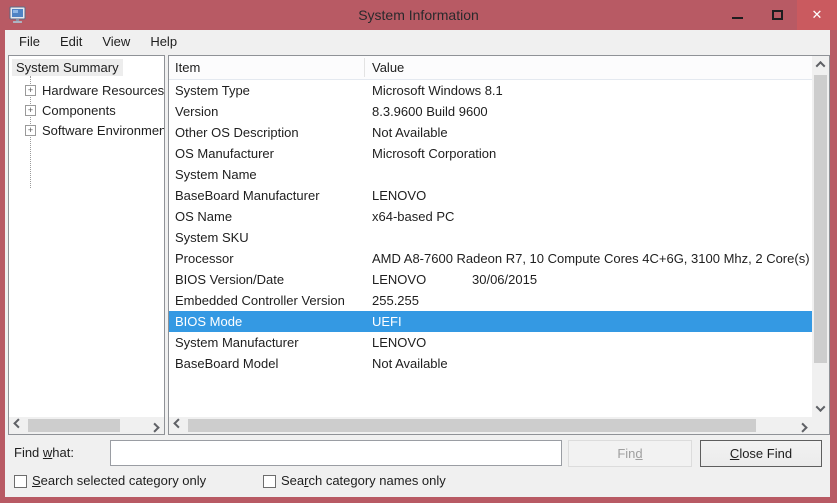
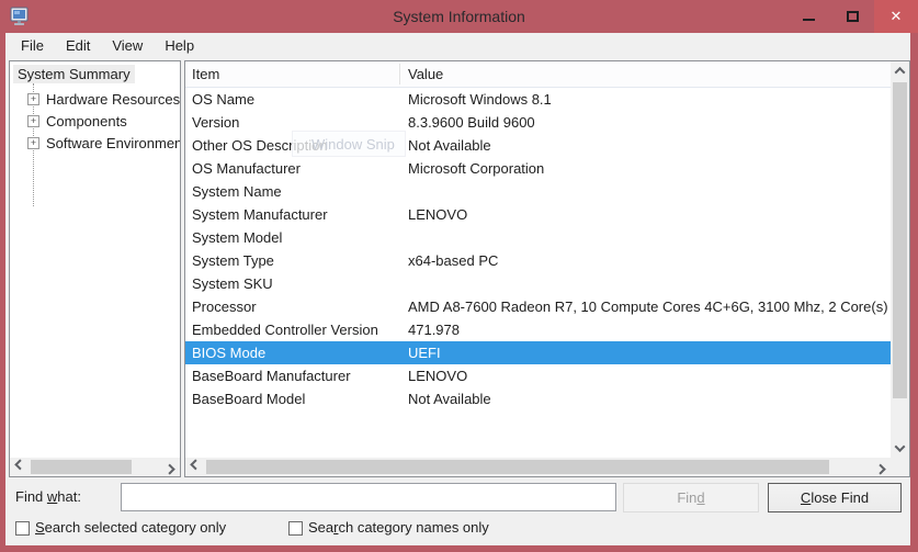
  System Information
  ✕
  File
  Edit
  View
  Help
  System Summary
  +
  Hardware Resources
  +
  Components
  +
  Software Environmen
  Item
  Value
- System Type
+ OS Name
  Microsoft Windows 8.1
  Version
  8.3.9600 Build 9600
  Other OS Description
  Not Available
  OS Manufacturer
  Microsoft Corporation
  System Name
- BaseBoard Manufacturer
+ System Manufacturer
  LENOVO
+ System Model
- OS Name
+ System Type
  x64-based PC
  System SKU
  Processor
  AMD A8-7600 Radeon R7, 10 Compute Cores 4C+6G, 3100 Mhz, 2 Core(s)
- BIOS Version/Date
- LENOVO 30/06/2015
  Embedded Controller Version
- 255.255
+ 471.978
  BIOS Mode
  UEFI
- System Manufacturer
+ BaseBoard Manufacturer
  LENOVO
  BaseBoard Model
  Not Available
+ Window Snip
  Find what:
  Find
  Close Find
  Search selected category only
  Search category names only
